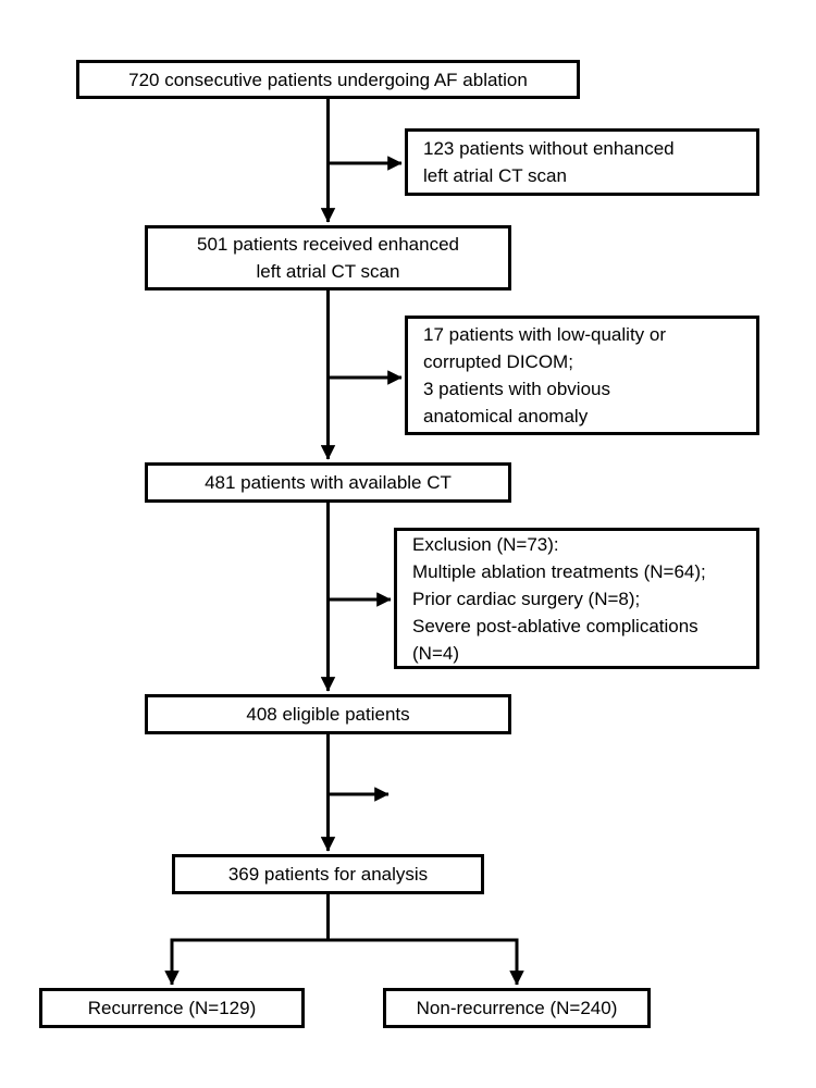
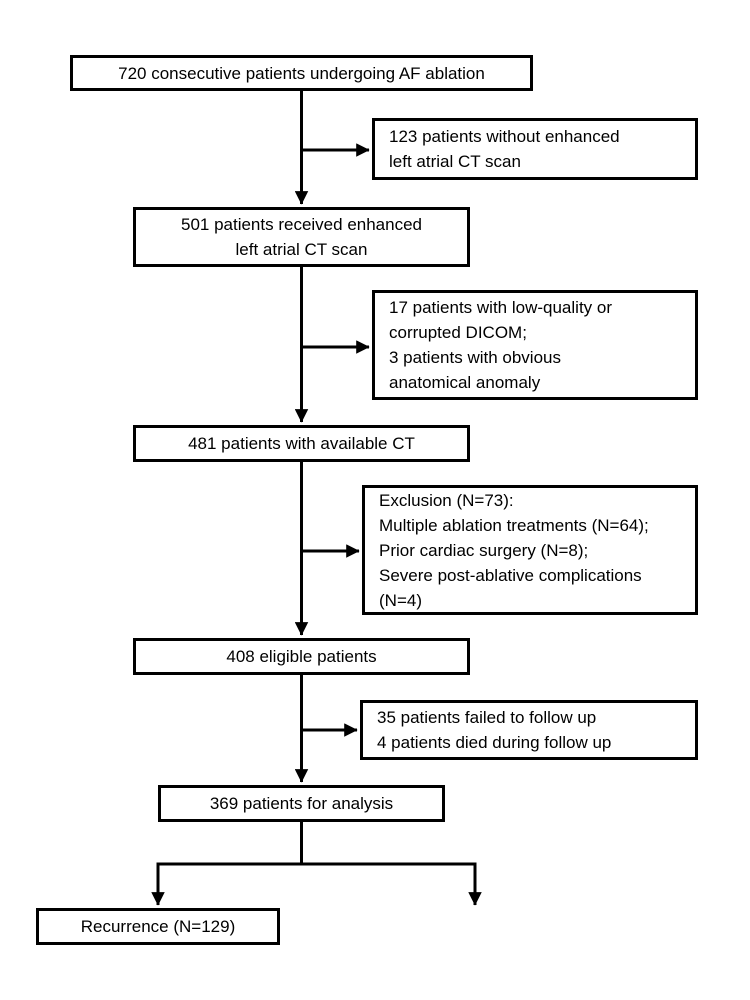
  720 consecutive patients undergoing AF ablation
  123 patients without enhanced
  left atrial CT scan
  501 patients received enhanced
  left atrial CT scan
  17 patients with low-quality or
  corrupted DICOM;
  3 patients with obvious
  anatomical anomaly
  481 patients with available CT
  Exclusion (N=73):
  Multiple ablation treatments (N=64);
  Prior cardiac surgery (N=8);
  Severe post-ablative complications
  (N=4)
  408 eligible patients
+ 35 patients failed to follow up
+ 4 patients died during follow up
  369 patients for analysis
  Recurrence (N=129)
- Non-recurrence (N=240)
